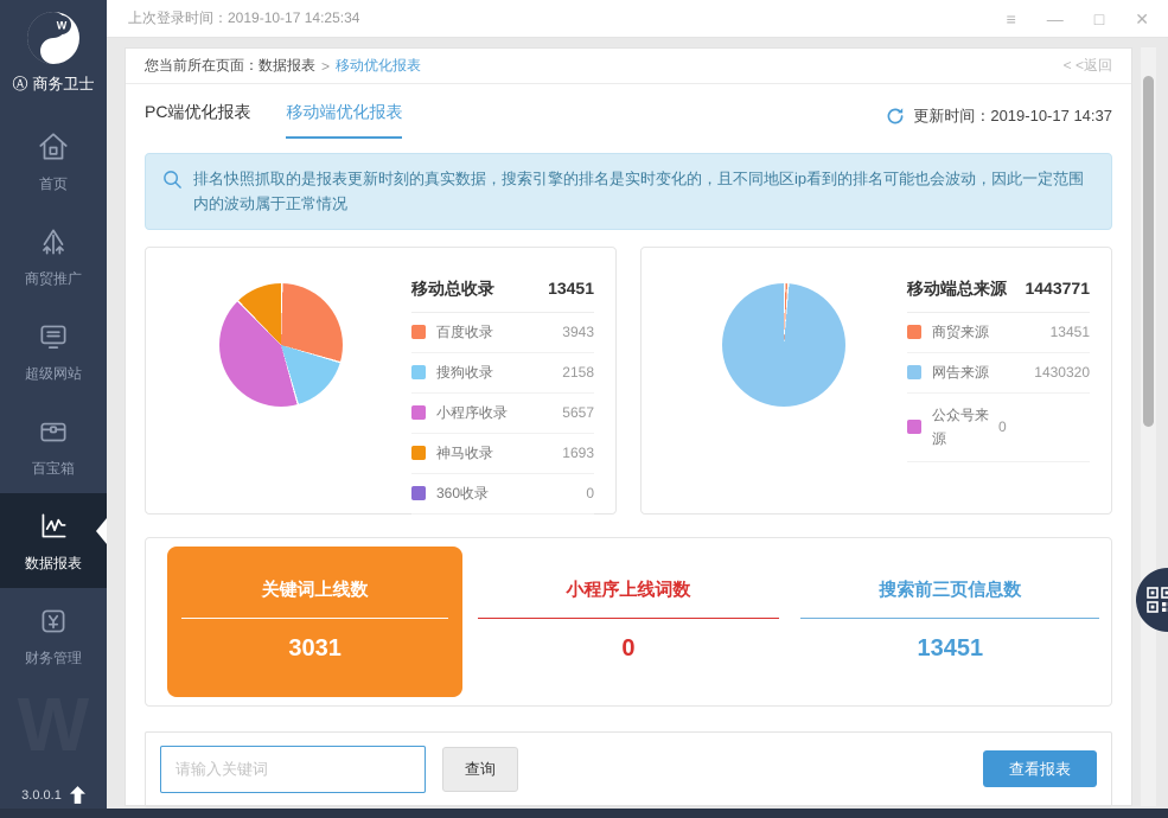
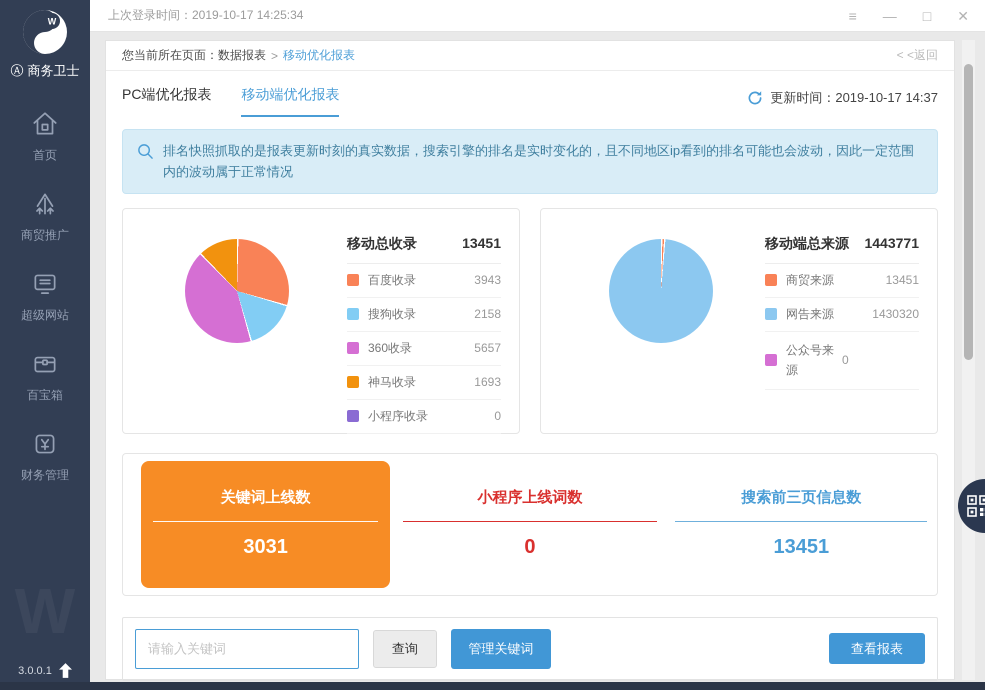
  上次登录时间：2019-10-17 14:25:34
  ≡
  —
  □
  ✕
  W
  Ⓐ
  商务卫士
  首页
  商贸推广
  超级网站
  百宝箱
- 数据报表
  财务管理
  3.0.0.1
  您当前所在页面：数据报表
  >
  移动优化报表
  < <返回
  PC端优化报表
  移动端优化报表
  更新时间：2019-10-17 14:37
  排名快照抓取的是报表更新时刻的真实数据，搜索引擎的排名是实时变化的，且不同地区ip看到的排名可能也会波动，因此一定范围内的波动属于正常情况
  移动总收录
  13451
  百度收录
  3943
  搜狗收录
  2158
- 小程序收录
+ 360收录
  5657
  神马收录
  1693
- 360收录
+ 小程序收录
  0
  移动端总来源
  1443771
  商贸来源
  13451
  网告来源
  1430320
  公众号来源
  0
  关键词上线数
  3031
  小程序上线词数
  0
  搜索前三页信息数
  13451
  请输入关键词
  查询
+ 管理关键词
  查看报表
